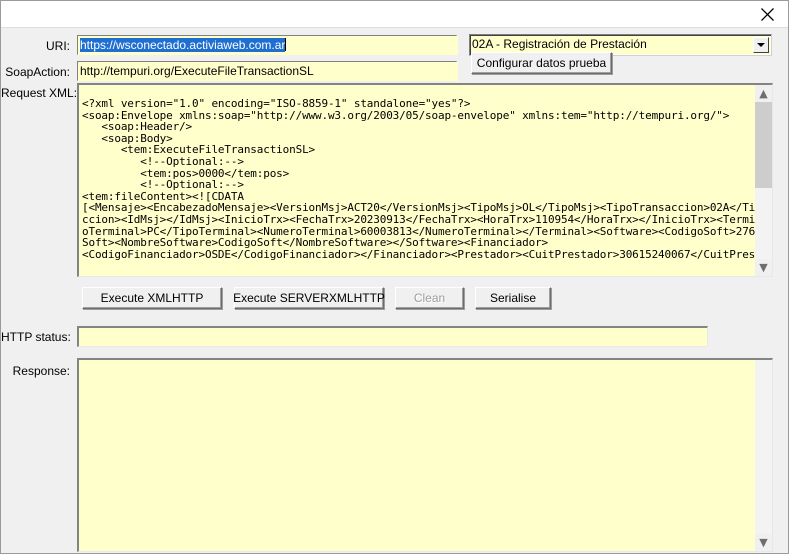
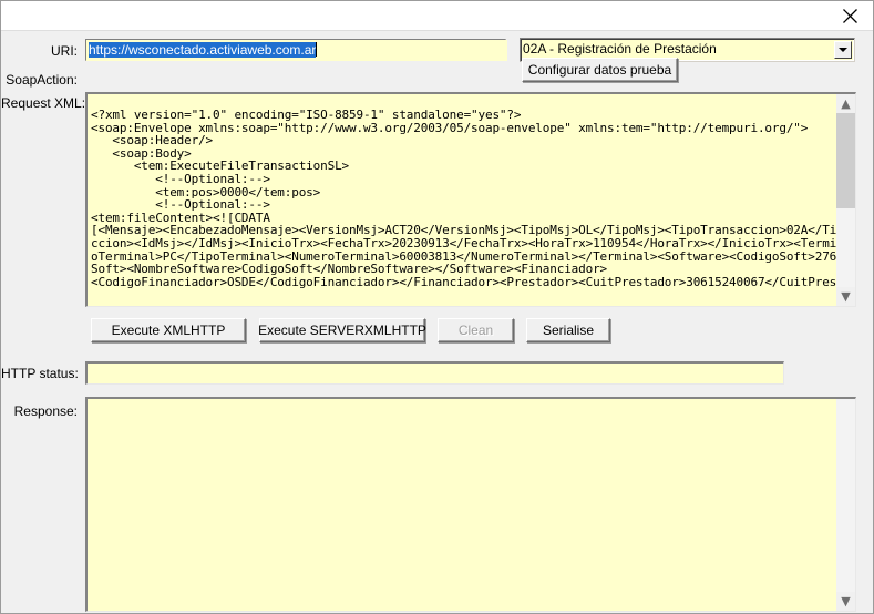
  URI:
  https://wsconectado.activiaweb.com.ar
  02A - Registración de Prestación
  SoapAction:
- http://tempuri.org/ExecuteFileTransactionSL
  Configurar datos prueba
  Request XML:
  <?xml version="1.0" encoding="ISO-8859-1" standalone="yes"?>
  <soap:Envelope xmlns:soap="http://www.w3.org/2003/05/soap-envelope" xmlns:tem="http://tempuri.org/">
  <soap:Header/>
  <soap:Body>
  <tem:ExecuteFileTransactionSL>
  <!--Optional:-->
  <tem:pos>0000</tem:pos>
  <!--Optional:-->
  <tem:fileContent><![CDATA
  [<Mensaje><EncabezadoMensaje><VersionMsj>ACT20</VersionMsj><TipoMsj>OL</TipoMsj><TipoTransaccion>02A</Ti
  ccion><IdMsj></IdMsj><InicioTrx><FechaTrx>20230913</FechaTrx><HoraTrx>110954</HoraTrx></InicioTrx><Termi
  oTerminal>PC</TipoTerminal><NumeroTerminal>60003813</NumeroTerminal></Terminal><Software><CodigoSoft>276
  Soft><NombreSoftware>CodigoSoft</NombreSoftware></Software><Financiador>
  <CodigoFinanciador>OSDE</CodigoFinanciador></Financiador><Prestador><CuitPrestador>30615240067</CuitPres
  ▲
  ▼
  Execute XMLHTTP
  Execute SERVERXMLHTTP
  Clean
  Serialise
  HTTP status:
  Response:
  ▼
